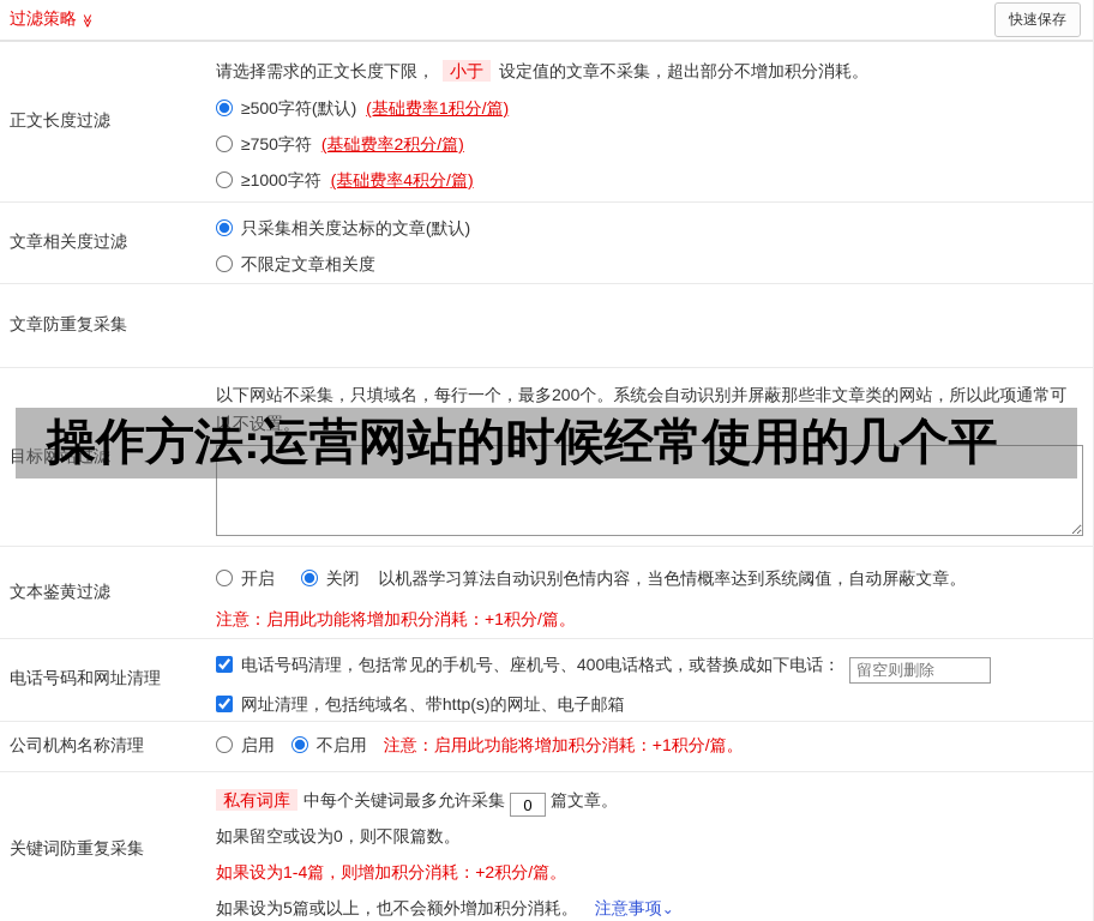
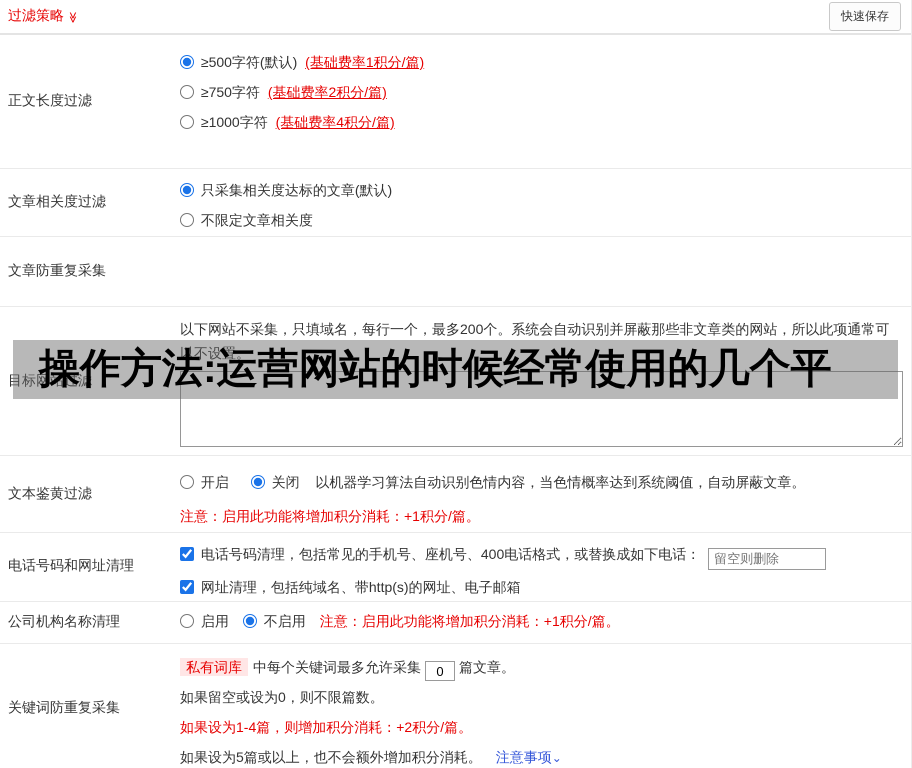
  过滤策略
  快速保存
  正文长度过滤
- 请选择需求的正文长度下限， 小于 设定值的文章不采集，超出部分不增加积分消耗。
  ≥500字符(默认) (基础费率1积分/篇)
  ≥750字符 (基础费率2积分/篇)
  ≥1000字符 (基础费率4积分/篇)
  文章相关度过滤
  只采集相关度达标的文章(默认)
  不限定文章相关度
  文章防重复采集
  目标网站过滤
  以下网站不采集，只填域名，每行一个，最多200个。系统会自动识别并屏蔽那些非文章类的网站，所以此项通常可以不设置。
  文本鉴黄过滤
  开启 关闭 以机器学习算法自动识别色情内容，当色情概率达到系统阈值，自动屏蔽文章。
  注意：启用此功能将增加积分消耗：+1积分/篇。
  电话号码和网址清理
  电话号码清理，包括常见的手机号、座机号、400电话格式，或替换成如下电话： 留空则删除
  网址清理，包括纯域名、带http(s)的网址、电子邮箱
  公司机构名称清理
  启用
  不启用
  注意：启用此功能将增加积分消耗：+1积分/篇。
  关键词防重复采集
  私有词库 中每个关键词最多允许采集 0 篇文章。
  如果留空或设为0，则不限篇数。
  如果设为1-4篇，则增加积分消耗：+2积分/篇。
  如果设为5篇或以上，也不会额外增加积分消耗。 注意事项⌄
  操作方法:运营网站的时候经常使用的几个平
